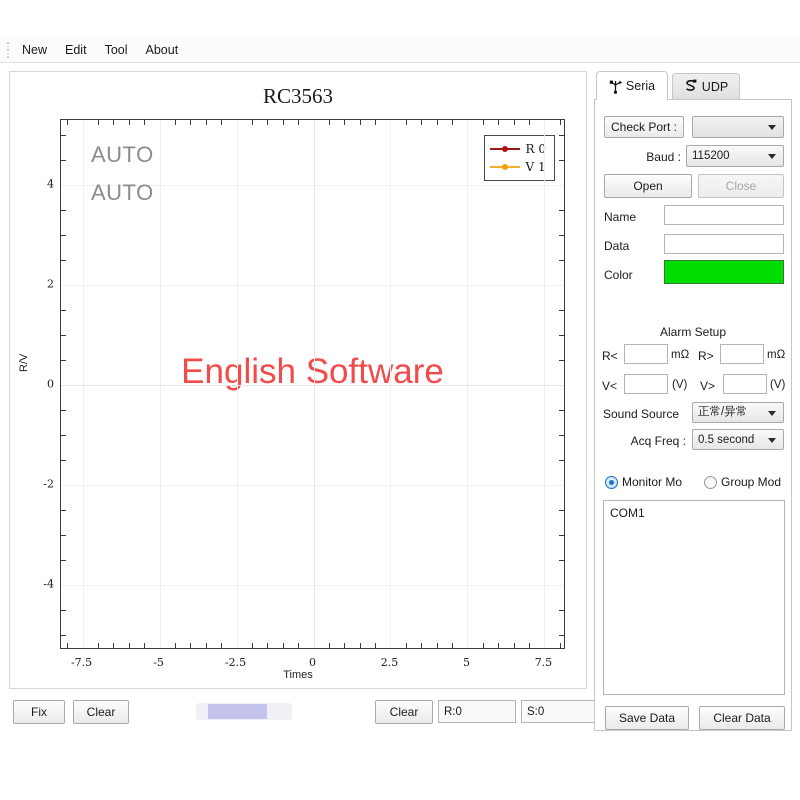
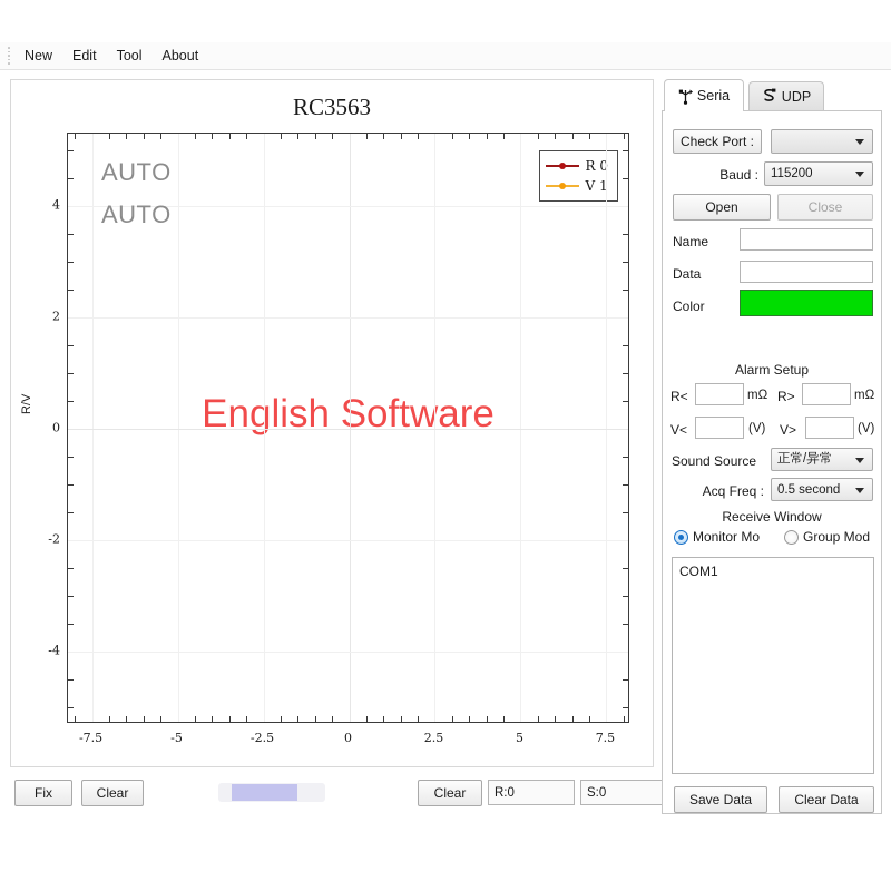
  New
  Edit
  Tool
  About
  RC3563
- Times
  English Software
  R 0
  V 1
  AUTO
  AUTO
  -7.5
  -5
  -2.5
  0
  2.5
  5
  7.5
  -4
  -2
  0
  2
  4
  Fix
  Clear
  Clear
  R:0
  S:0
  Seria
  UDP
  Check Port :
  Baud :
  115200
  Open
  Close
  Name
  Data
  Color
  Alarm Setup
  R<
  mΩ
  R>
  mΩ
  V<
  (V)
  V>
  (V)
  Sound Source
  正常/异常
  Acq Freq :
  0.5 second
+ Receive Window
  Monitor Mo
  Group Mod
  COM1
  Save Data
  Clear Data
